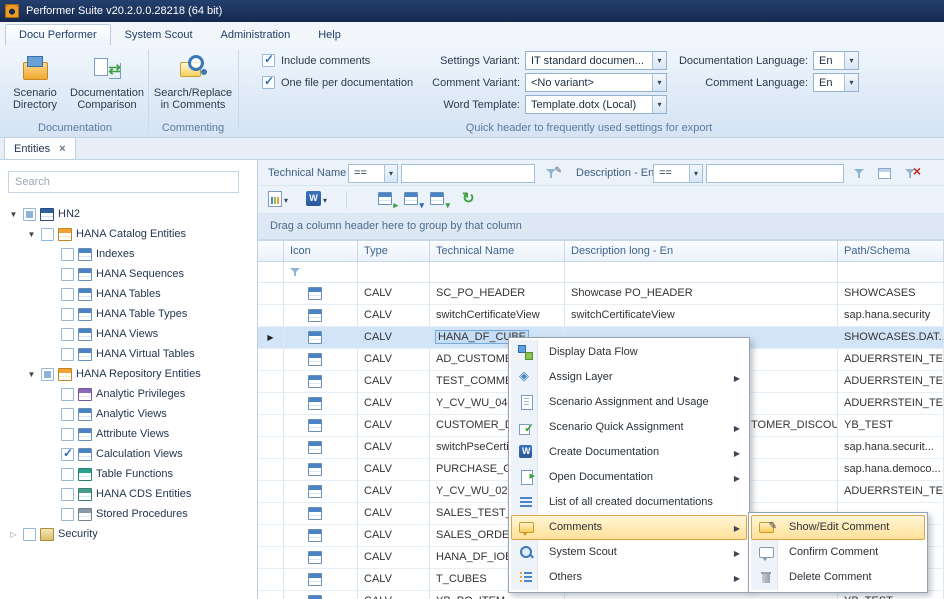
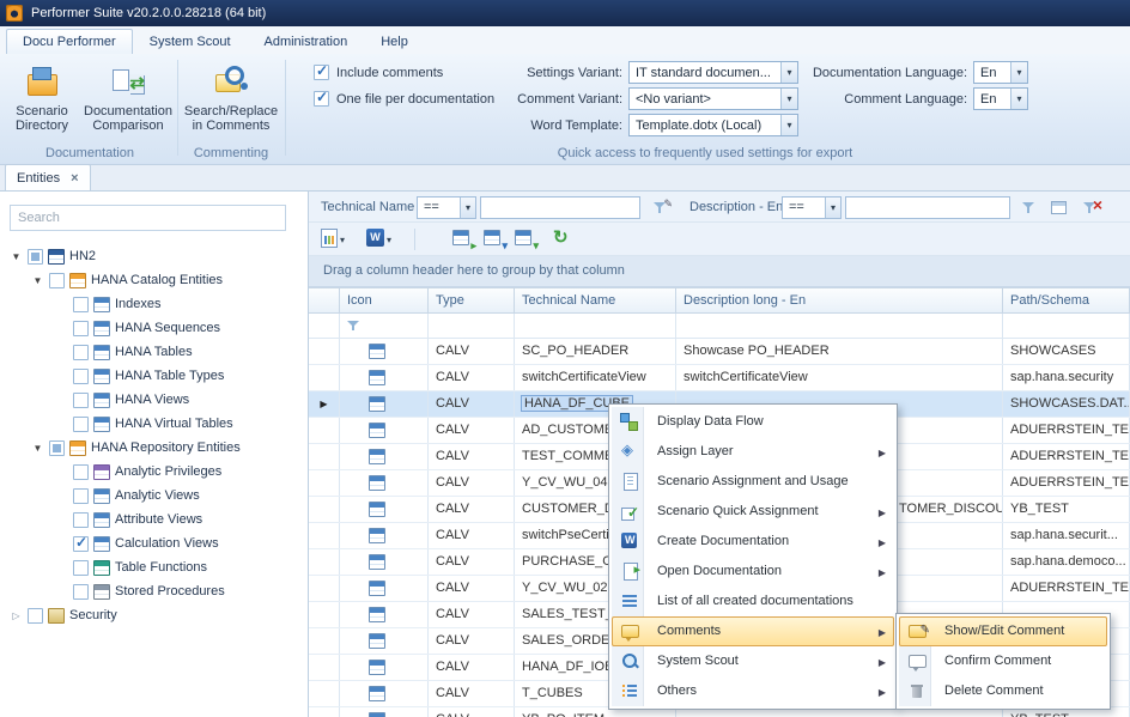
  Performer Suite v20.2.0.0.28218 (64 bit)
  Docu Performer
  System Scout
  Administration
  Help
  Scenario Directory
  Documentation Comparison
  Documentation
  Search/Replace in Comments
  Commenting
  Include comments
  One file per documentation
  Settings Variant:
  IT standard documen...
  ▾
  Comment Variant:
  <No variant>
  ▾
  Word Template:
  Template.dotx (Local)
  ▾
  Documentation Language:
  En
  ▾
  Comment Language:
  En
  ▾
- Quick header to frequently used settings for export
+ Quick access to frequently used settings for export
  Entities
  ×
  Search
  HN2
  HANA Catalog Entities
  Indexes
  HANA Sequences
  HANA Tables
  HANA Table Types
  HANA Views
  HANA Virtual Tables
  HANA Repository Entities
  Analytic Privileges
  Analytic Views
  Attribute Views
  Calculation Views
  Table Functions
- HANA CDS Entities
  Stored Procedures
  Security
  Technical Name
  ==
  ▾
  ✎
  Description - En
  ==
  ▾
  ×
  ▾
  ▾
  ▸
  ▾
  ▾
  ↻
  Drag a column header here to group by that column
  Icon
  Type
  Technical Name
  Description long - En
  Path/Schema
  CALV
  SC_PO_HEADER
  Showcase PO_HEADER
  SHOWCASES
  CALV
  switchCertificateView
  switchCertificateView
  sap.hana.security
  ▶
  CALV
  HANA_DF_C
  SHOWCASES.DAT..
  CALV
  ADUERRSTEIN_TE
  CALV
  ADUERRSTEIN_TE
  CALV
  Y_CV_WU_04
  ADUERRSTEIN_TE
  CALV
  TOMER_DISCOU
  YB_TEST
  CALV
  sap.hana.securit...
  CALV
  sap.hana.democo...
  CALV
  Y_CV_WU_02
  ADUERRSTEIN_TE
  CALV
  CALV
  SALES_ORDE
  CALV
  CALV
  T_CUBES
  Display Data Flow
  Assign Layer
  ▶
  Scenario Assignment and Usage
  Scenario Quick Assignment
  ▶
  Create Documentation
  ▶
  Open Documentation
  ▶
  List of all created documentations
  Comments
  ▶
  System Scout
  ▶
  Others
  ▶
  Show/Edit Comment
  Confirm Comment
  Delete Comment
